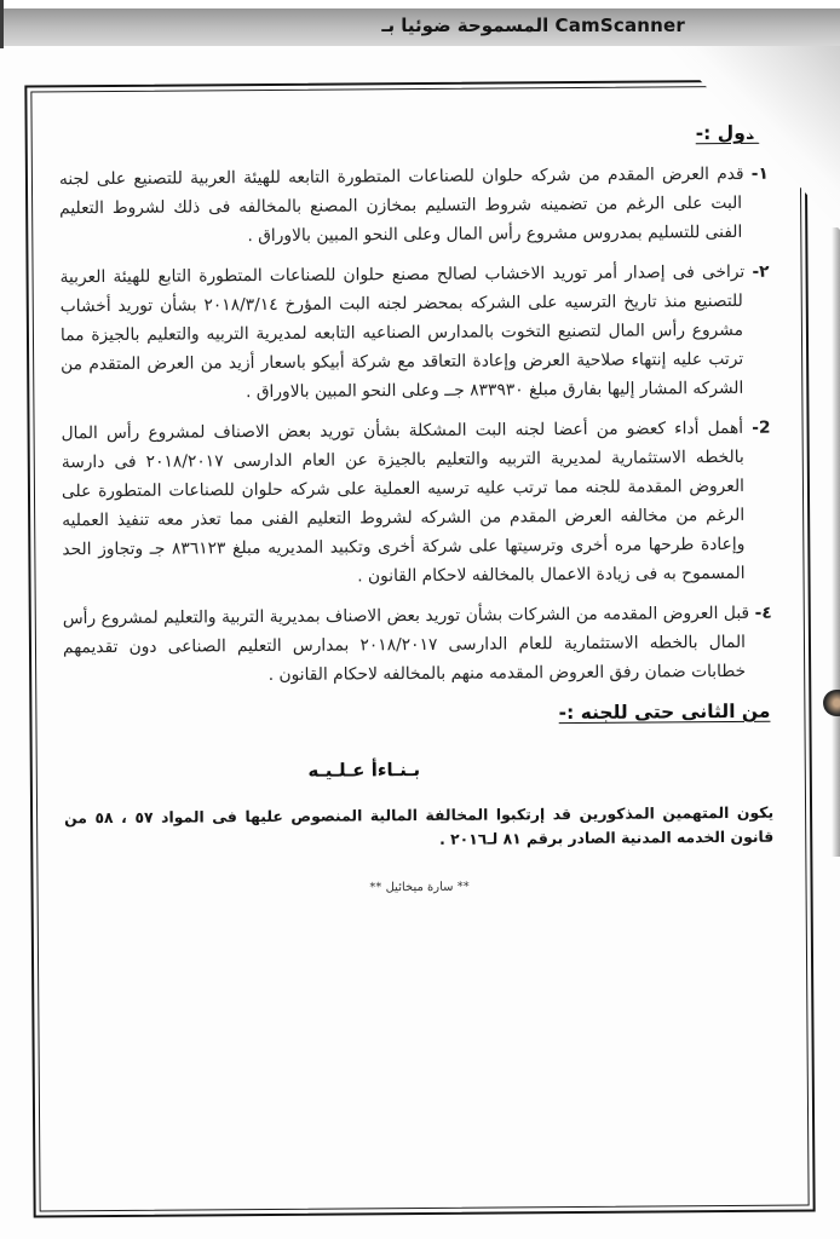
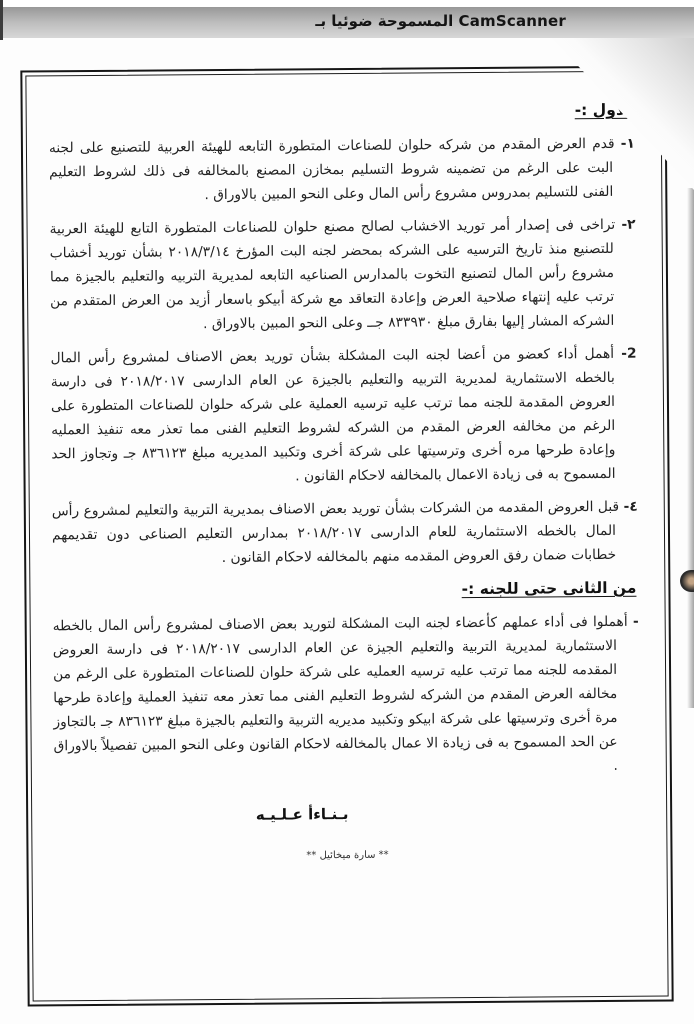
  المسموحة ضوئيا بـ CamScanner
  اول :-
  ١- قدم العرض المقدم من شركه حلوان للصناعات المتطورة التابعه للهيئة العربية للتصنيع على لجنه البت على الرغم من تضمينه شروط التسليم بمخازن المصنع بالمخالفه فى ذلك لشروط التعليم الفنى للتسليم بمدروس مشروع رأس المال وعلى النحو المبين بالاوراق .
  ٢- تراخى فى إصدار أمر توريد الاخشاب لصالح مصنع حلوان للصناعات المتطورة التابع للهيئة العربية للتصنيع منذ تاريخ الترسيه على الشركه بمحضر لجنه البت المؤرخ ٢٠١٨/٣/١٤ بشأن توريد أخشاب مشروع رأس المال لتصنيع التخوت بالمدارس الصناعيه التابعه لمديرية التربيه والتعليم بالجيزة مما ترتب عليه إنتهاء صلاحية العرض وإعادة التعاقد مع شركة أبيكو باسعار أزيد من العرض المتقدم من الشركه المشار إليها بفارق مبلغ ٨٣٣٩٣٠ جــ وعلى النحو المبين بالاوراق .
  2- أهمل أداء كعضو من أعضا لجنه البت المشكلة بشأن توريد بعض الاصناف لمشروع رأس المال بالخطه الاستثمارية لمديرية التربيه والتعليم بالجيزة عن العام الدارسى ٢٠١٨/٢٠١٧ فى دارسة العروض المقدمة للجنه مما ترتب عليه ترسيه العملية على شركه حلوان للصناعات المتطورة على الرغم من مخالفه العرض المقدم من الشركه لشروط التعليم الفنى مما تعذر معه تنفيذ العمليه وإعادة طرحها مره أخرى وترسيتها على شركة أخرى وتكبيد المديريه مبلغ ٨٣٦١٢٣ جـ وتجاوز الحد المسموح به فى زيادة الاعمال بالمخالفه لاحكام القانون .
  ٤- قبل العروض المقدمه من الشركات بشأن توريد بعض الاصناف بمديرية التربية والتعليم لمشروع رأس المال بالخطه الاستثمارية للعام الدارسى ٢٠١٨/٢٠١٧ بمدارس التعليم الصناعى دون تقديمهم خطابات ضمان رفق العروض المقدمه منهم بالمخالفه لاحكام القانون .
  من الثانى حتى للجنه :-
+ - أهملوا فى أداء عملهم كأعضاء لجنه البت المشكلة لتوريد بعض الاصناف لمشروع رأس المال بالخطه الاستثمارية لمديرية التربية والتعليم الجيزة عن العام الدارسى ٢٠١٨/٢٠١٧ فى دارسة العروض المقدمه للجنه مما ترتب عليه ترسيه العمليه على شركة حلوان للصناعات المتطورة على الرغم من مخالفه العرض المقدم من الشركه لشروط التعليم الفنى مما تعذر معه تنفيذ العملية وإعادة طرحها مرة أخرى وترسيتها على شركة ابيكو وتكبيد مديريه التربية والتعليم بالجيزة مبلغ ٨٣٦١٢٣ جـ بالتجاوز عن الحد المسموح به فى زيادة الا عمال بالمخالفه لاحكام القانون وعلى النحو المبين تفصيلاً بالاوراق .
  بـنـاءأ عـلـيـه
- يكون المتهمين المذكورين قد إرتكبوا المخالفة المالية المنصوص عليها فى المواد ٥٧ ، ٥٨ من قانون الخدمه المدنية الصادر برقم ٨١ لـ٢٠١٦ .
  ** سارة ميخائيل **
